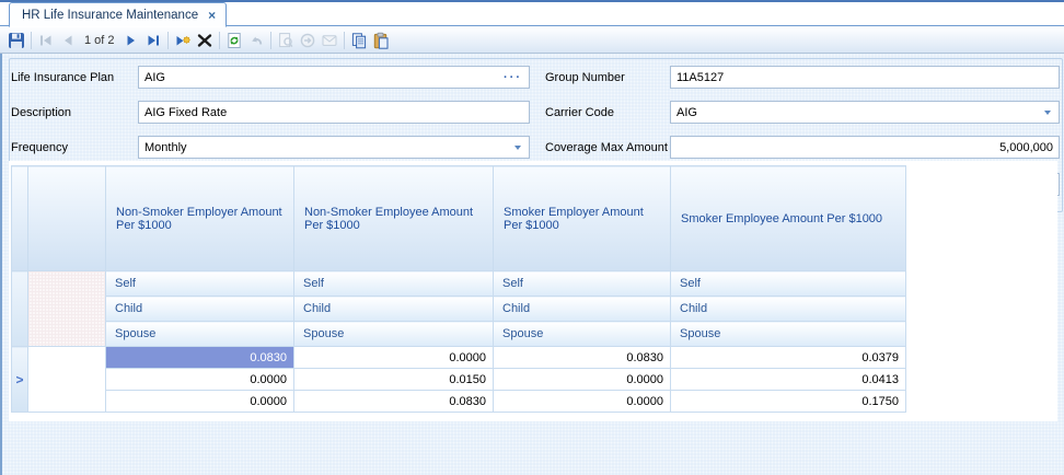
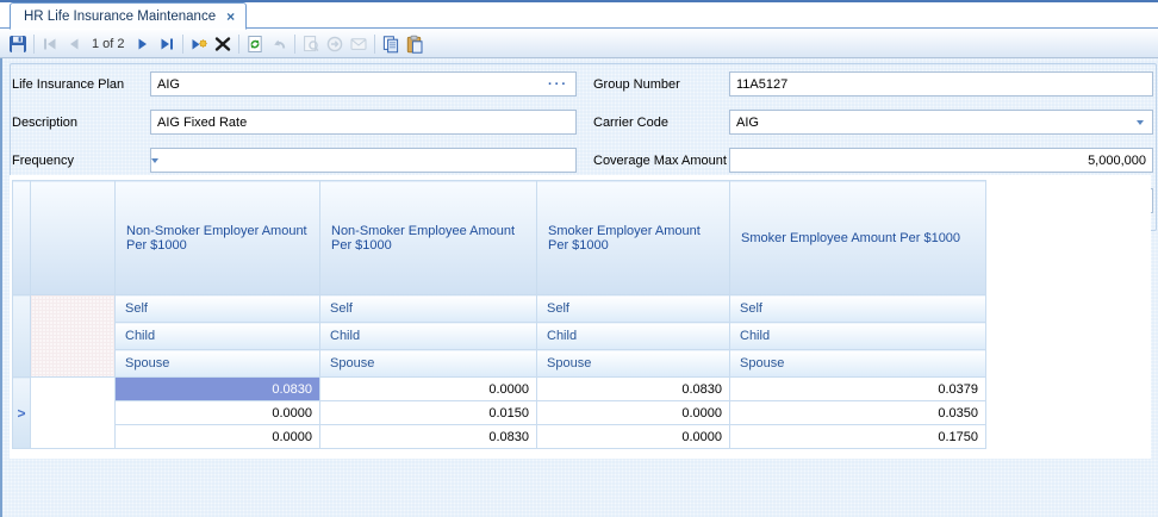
  HR Life Insurance Maintenance
  ×
  1 of 2
  Life Insurance Plan
  AIG
  ···
  Group Number
  11A5127
  Description
  AIG Fixed Rate
  Carrier Code
  AIG
  Frequency
- Monthly
  Coverage Max Amount
  5,000,000
  		Non-Smoker Employer Amount Per $1000	Non-Smoker Employee Amount Per $1000	Smoker Employer Amount Per $1000	Smoker Employee Amount Per $1000
  		Self	Self	Self	Self
  Child	Child	Child	Child
  Spouse	Spouse	Spouse	Spouse
  >		0.0830	0.0000	0.0830	0.0379
- 0.0000	0.0150	0.0000	0.0413
+ 0.0000	0.0150	0.0000	0.0350
  0.0000	0.0830	0.0000	0.1750
